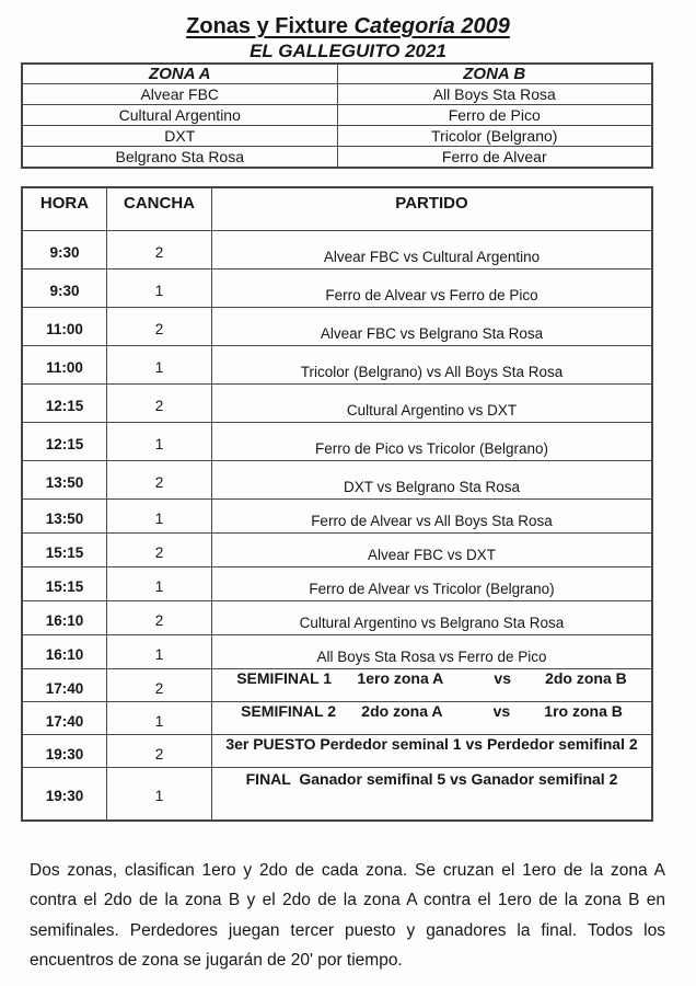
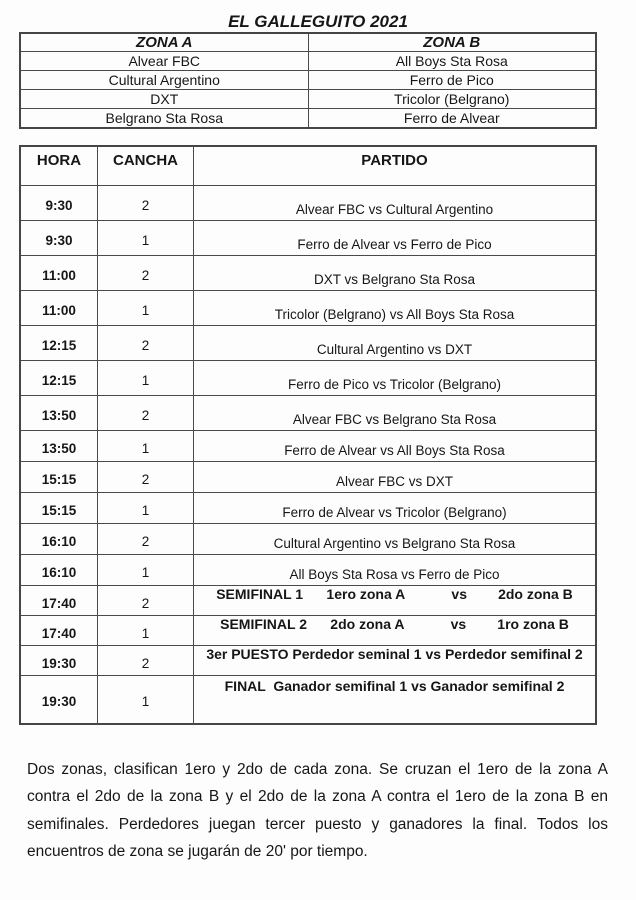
- Zonas y Fixture Categoría 2009
  EL GALLEGUITO 2021
  ZONA A	ZONA B
  Alvear FBC	All Boys Sta Rosa
  Cultural Argentino	Ferro de Pico
  DXT	Tricolor (Belgrano)
  Belgrano Sta Rosa	Ferro de Alvear
  HORA
  CANCHA
  PARTIDO
  9:30
  2
  Alvear FBC vs Cultural Argentino
  9:30
  1
  Ferro de Alvear vs Ferro de Pico
  11:00
  2
- Alvear FBC vs Belgrano Sta Rosa
+ DXT vs Belgrano Sta Rosa
  11:00
  1
  Tricolor (Belgrano) vs All Boys Sta Rosa
  12:15
  2
  Cultural Argentino vs DXT
  12:15
  1
  Ferro de Pico vs Tricolor (Belgrano)
  13:50
  2
- DXT vs Belgrano Sta Rosa
+ Alvear FBC vs Belgrano Sta Rosa
  13:50
  1
  Ferro de Alvear vs All Boys Sta Rosa
  15:15
  2
  Alvear FBC vs DXT
  15:15
  1
  Ferro de Alvear vs Tricolor (Belgrano)
  16:10
  2
  Cultural Argentino vs Belgrano Sta Rosa
  16:10
  1
  All Boys Sta Rosa vs Ferro de Pico
  17:40
  2
  SEMIFINAL 1 1ero zona A vs 2do zona B
  17:40
  1
  SEMIFINAL 2 2do zona A vs 1ro zona B
  19:30
  2
  3er PUESTO Perdedor seminal 1 vs Perdedor semifinal 2
  19:30
  1
- FINAL Ganador semifinal 5 vs Ganador semifinal 2
+ FINAL Ganador semifinal 1 vs Ganador semifinal 2
  Dos zonas, clasifican 1ero y 2do de cada zona. Se cruzan el 1ero de la zona A contra el 2do de la zona B y el 2do de la zona A contra el 1ero de la zona B en semifinales. Perdedores juegan tercer puesto y ganadores la final. Todos los encuentros de zona se jugarán de 20' por tiempo.
